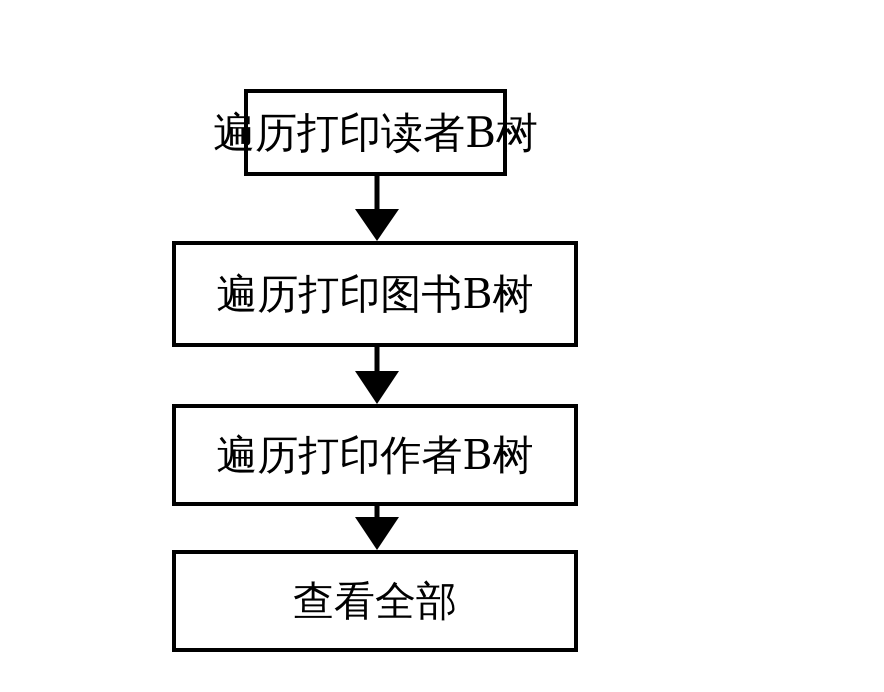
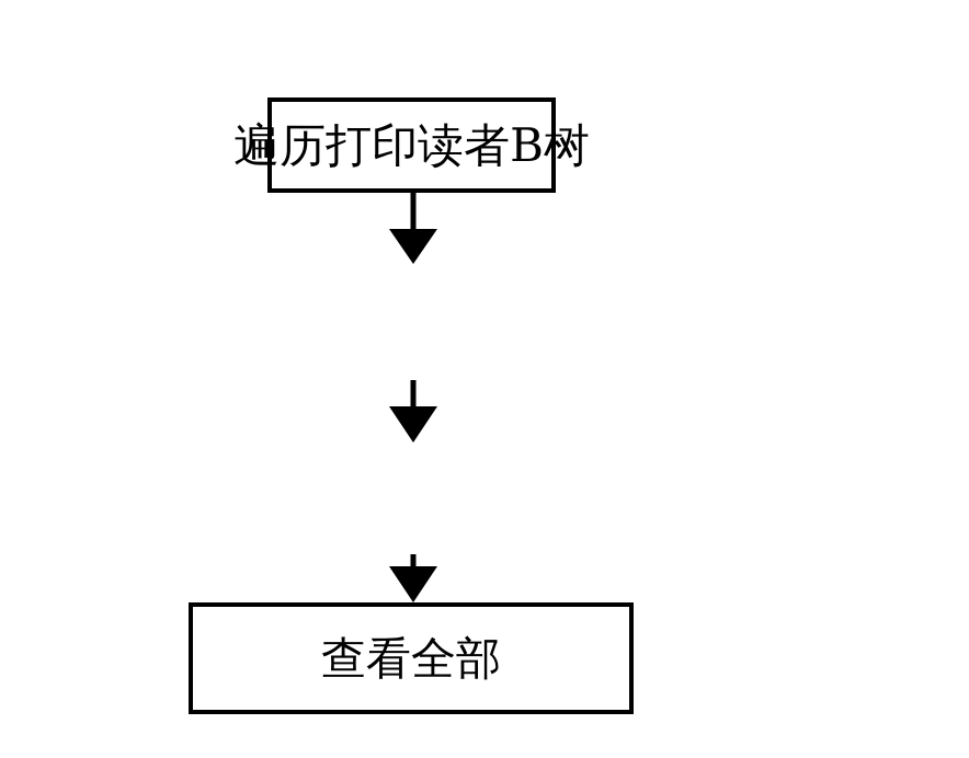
  遍历打印读者B树
- 遍历打印图书B树
- 遍历打印作者B树
  查看全部
